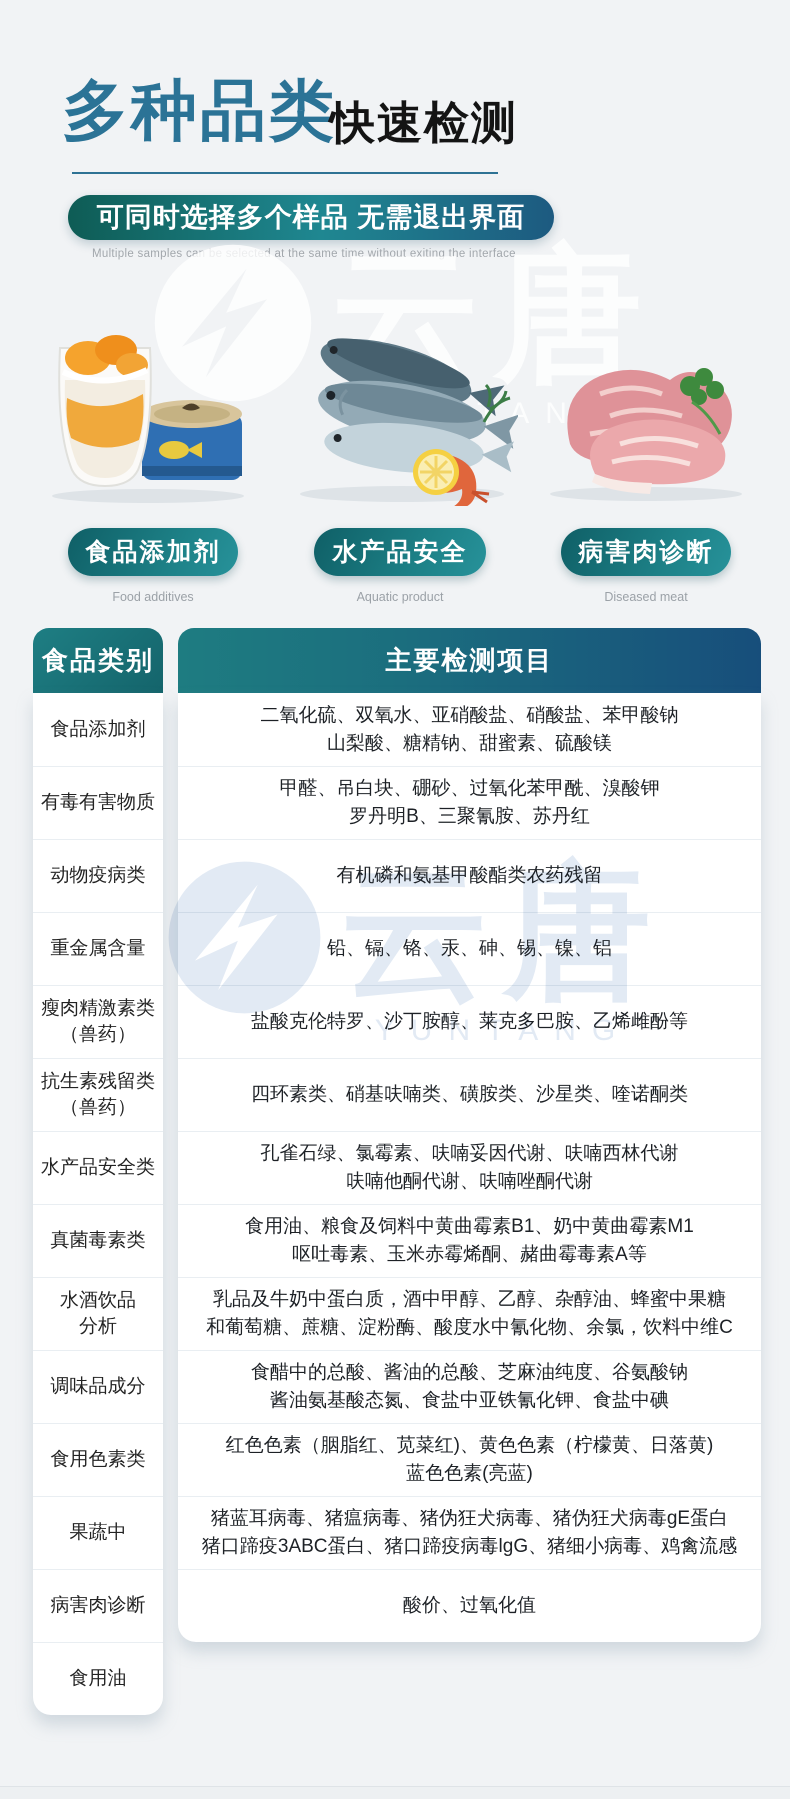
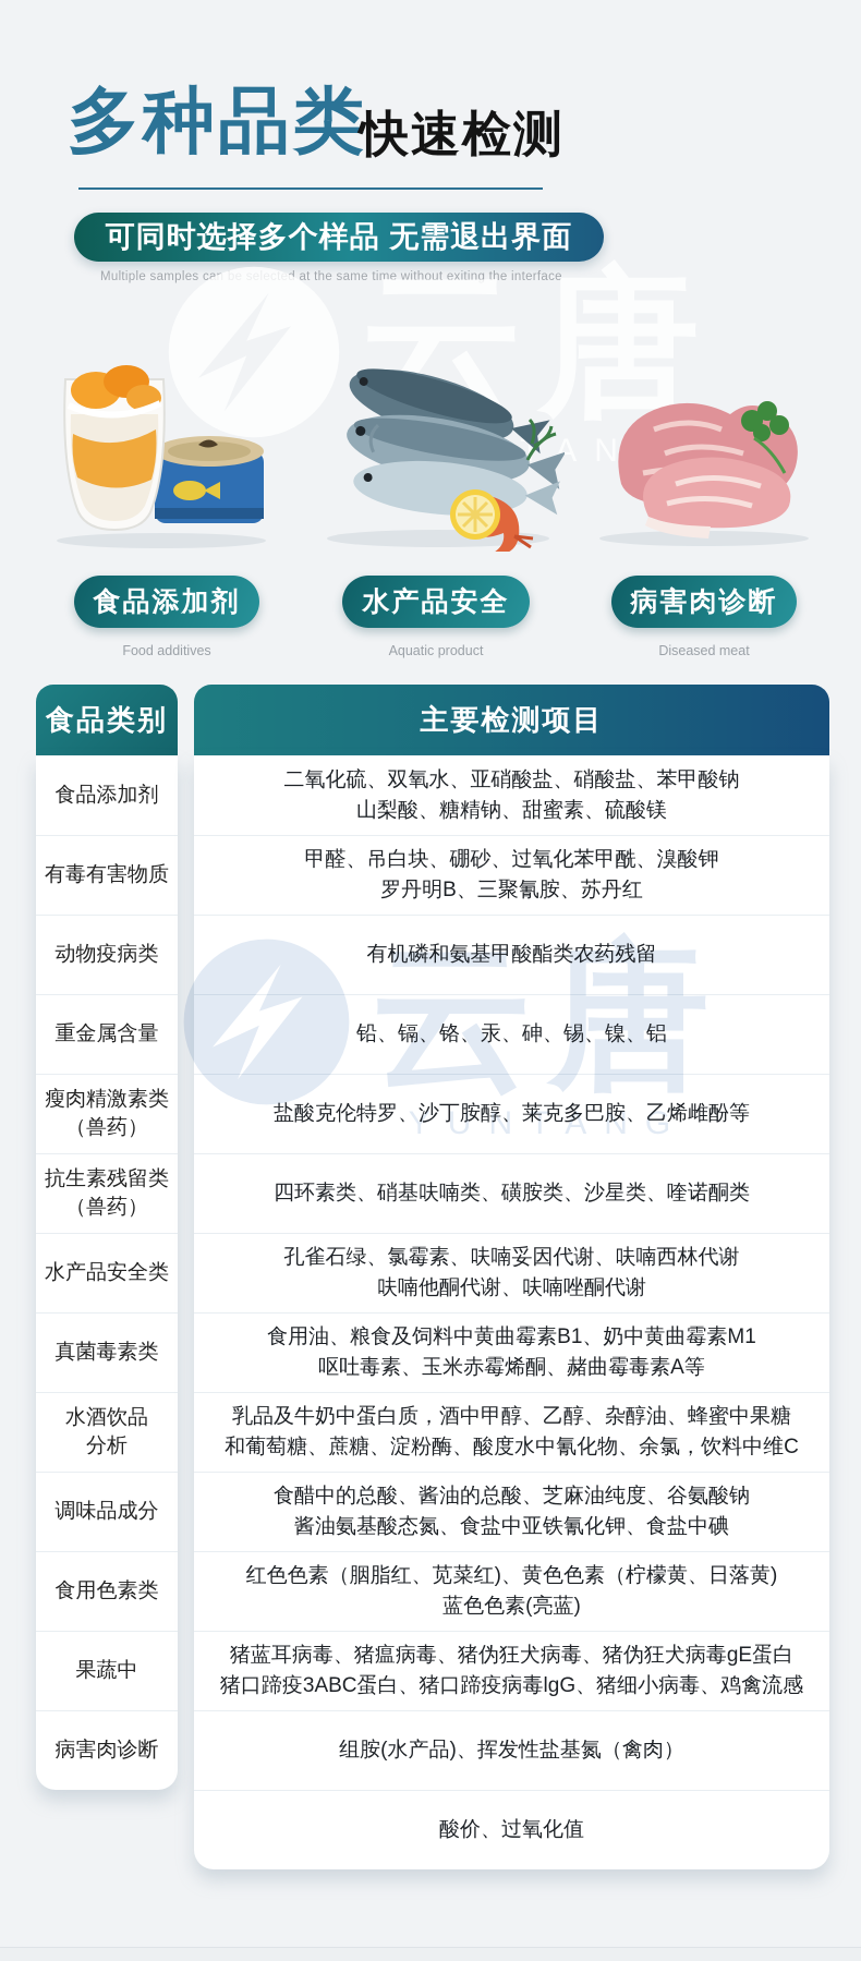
  多种品类
  快速检测
  可同时选择多个样品 无需退出界面
  Multiple samples can be selected at the same time without exiting the interface
  云唐
  食品添加剂
  水产品安全
  病害肉诊断
  Food additives
  Aquatic product
  Diseased meat
  食品类别
  食品添加剂
  有毒有害物质
  动物疫病类
  重金属含量
  瘦肉精激素类
  （兽药）
  抗生素残留类
  （兽药）
  水产品安全类
  真菌毒素类
  水酒饮品
  分析
  调味品成分
  食用色素类
  果蔬中
  病害肉诊断
- 食用油
  主要检测项目
  二氧化硫、双氧水、亚硝酸盐、硝酸盐、苯甲酸钠
  山梨酸、糖精钠、甜蜜素、硫酸镁
  甲醛、吊白块、硼砂、过氧化苯甲酰、溴酸钾
  罗丹明B、三聚氰胺、苏丹红
  有机磷和氨基甲酸酯类农药残留
  铅、镉、铬、汞、砷、锡、镍、铝
  盐酸克伦特罗、沙丁胺醇、莱克多巴胺、乙烯雌酚等
  四环素类、硝基呋喃类、磺胺类、沙星类、喹诺酮类
  孔雀石绿、氯霉素、呋喃妥因代谢、呋喃西林代谢
  呋喃他酮代谢、呋喃唑酮代谢
  食用油、粮食及饲料中黄曲霉素B1、奶中黄曲霉素M1
  呕吐毒素、玉米赤霉烯酮、赭曲霉毒素A等
  乳品及牛奶中蛋白质，酒中甲醇、乙醇、杂醇油、蜂蜜中果糖
  和葡萄糖、蔗糖、淀粉酶、酸度水中氰化物、余氯，饮料中维C
  食醋中的总酸、酱油的总酸、芝麻油纯度、谷氨酸钠
  酱油氨基酸态氮、食盐中亚铁氰化钾、食盐中碘
  红色色素（胭脂红、苋菜红)、黄色色素（柠檬黄、日落黄)
  蓝色色素(亮蓝)
  猪蓝耳病毒、猪瘟病毒、猪伪狂犬病毒、猪伪狂犬病毒gE蛋白
  猪口蹄疫3ABC蛋白、猪口蹄疫病毒lgG、猪细小病毒、鸡禽流感
+ 组胺(水产品)、挥发性盐基氮（禽肉）
  酸价、过氧化值
  云唐
  YUNTANG
